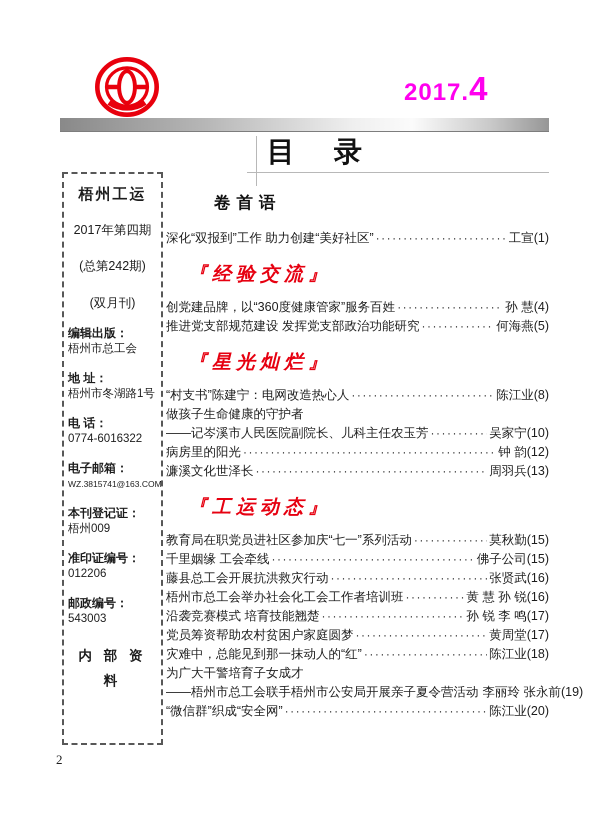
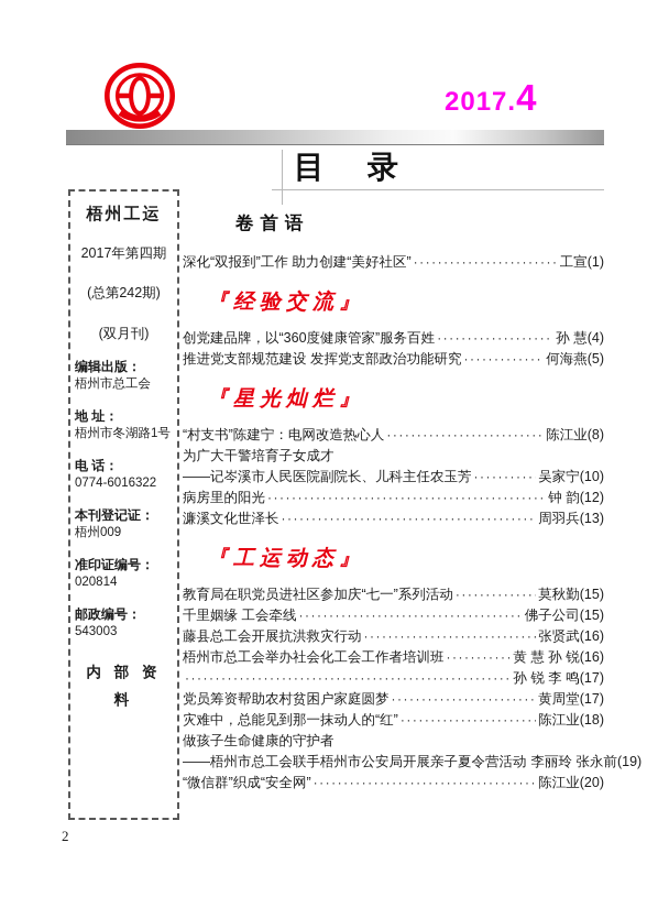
  2017.4
  目 录
  梧州工运
  2017年第四期
  (总第242期)
  (双月刊)
  编辑出版：
  梧州市总工会
  地 址：
  梧州市冬湖路1号
  电 话：
  0774-6016322
- 电子邮箱：
- WZ.3815741@163.COM
  本刊登记证：
  梧州009
  准印证编号：
- 012206
+ 020814
  邮政编号：
  543003
  内 部 资 料
  卷首语
  深化“双报到”工作 助力创建“美好社区”
  工宣(1)
  『经验交流』
  创党建品牌，以“360度健康管家”服务百姓
  孙 慧(4)
  推进党支部规范建设 发挥党支部政治功能研究
  何海燕(5)
  『星光灿烂』
  “村支书”陈建宁：电网改造热心人
  陈江业(8)
- 做孩子生命健康的守护者
+ 为广大干警培育子女成才
  ——记岑溪市人民医院副院长、儿科主任农玉芳
  吴家宁(10)
  病房里的阳光
  钟 韵(12)
  濂溪文化世泽长
  周羽兵(13)
  『工运动态』
  教育局在职党员进社区参加庆“七一”系列活动
  莫秋勤(15)
  千里姻缘 工会牵线
  佛子公司(15)
  藤县总工会开展抗洪救灾行动
  张贤武(16)
  梧州市总工会举办社会化工会工作者培训班
  黄 慧 孙 锐(16)
- 沿袭竞赛模式 培育技能翘楚
  孙 锐 李 鸣(17)
  党员筹资帮助农村贫困户家庭圆梦
  黄周堂(17)
  灾难中，总能见到那一抹动人的“红”
  陈江业(18)
- 为广大干警培育子女成才
+ 做孩子生命健康的守护者
  ——梧州市总工会联手梧州市公安局开展亲子夏令营活动
  李丽玲 张永前(19)
  “微信群”织成“安全网”
  陈江业(20)
  2
